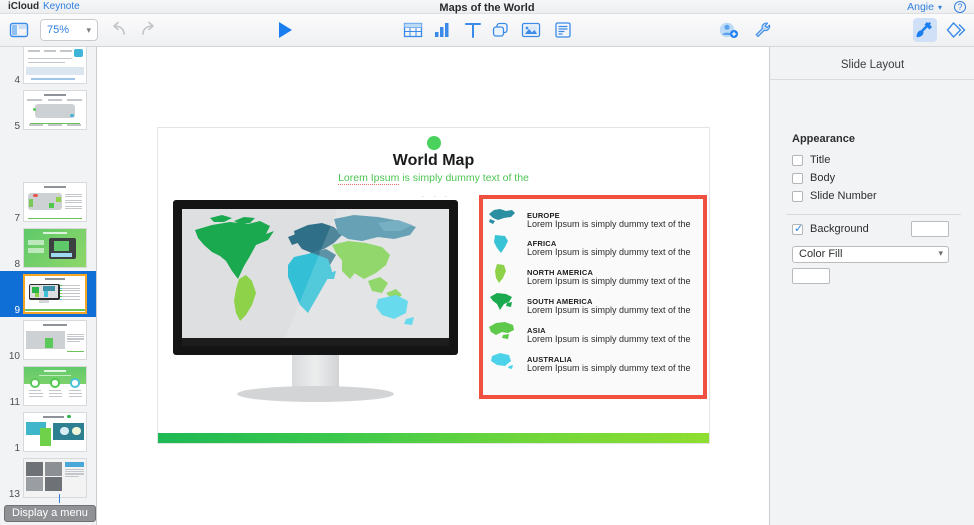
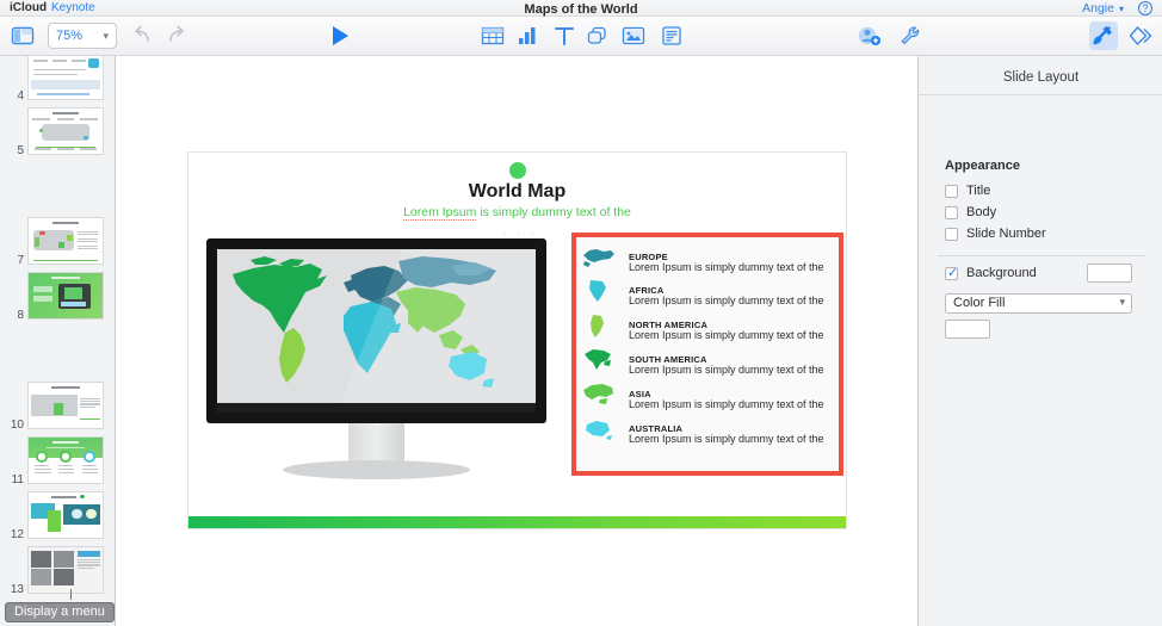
  iCloud
  Keynote
  Maps of the World
  Angie ▾
  ?
  75%
  ▾
  4
  5
  7
  8
- 9
  10
  11
- 1
+ 12
  13
  World Map
  Lorem Ipsum is simply dummy text of the
  · · ·
  EUROPE
  Lorem Ipsum is simply dummy text of the
  AFRICA
  Lorem Ipsum is simply dummy text of the
  NORTH AMERICA
  Lorem Ipsum is simply dummy text of the
  SOUTH AMERICA
  Lorem Ipsum is simply dummy text of the
  ASIA
  Lorem Ipsum is simply dummy text of the
  AUSTRALIA
  Lorem Ipsum is simply dummy text of the
  Slide Layout
  Appearance
  Title
  Body
  Slide Number
  Background
  Color Fill
  ▾
  Display a menu
